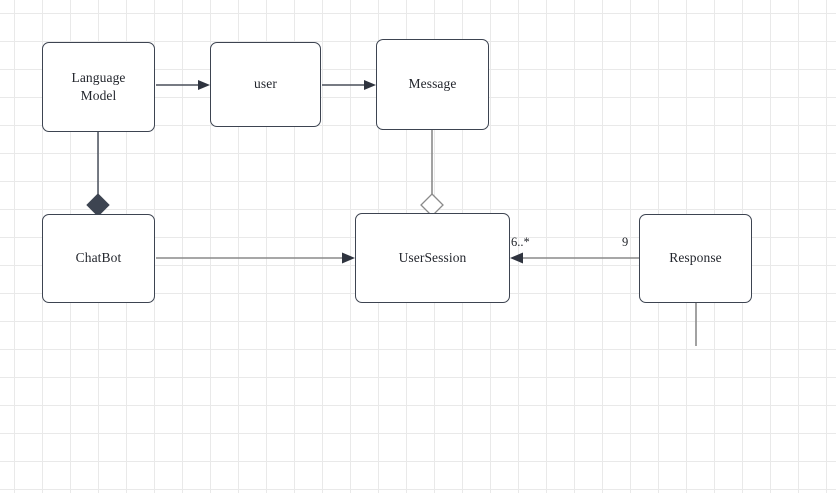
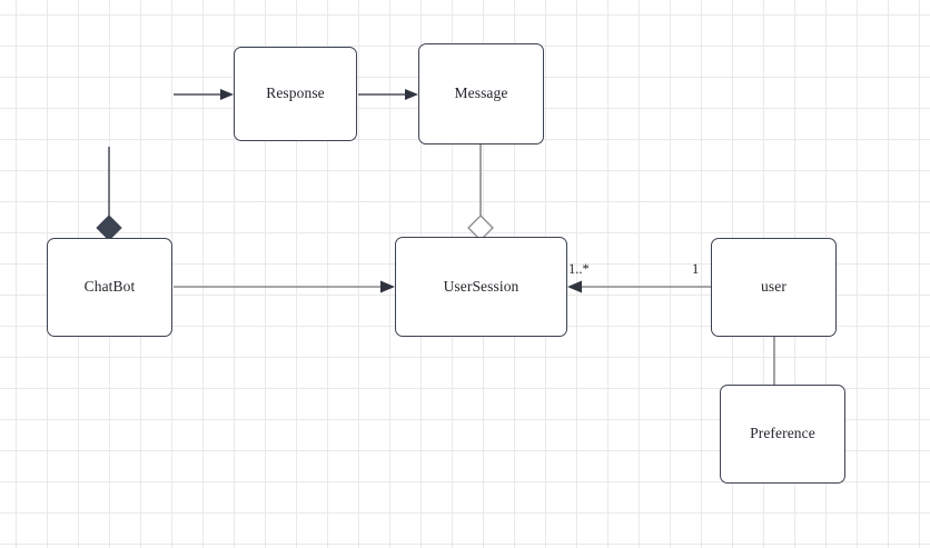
- Language
- Model
- user
+ Response
  Message
  ChatBot
  UserSession
- Response
+ user
+ Preference
- 6..*
+ 1..*
- 9
+ 1
